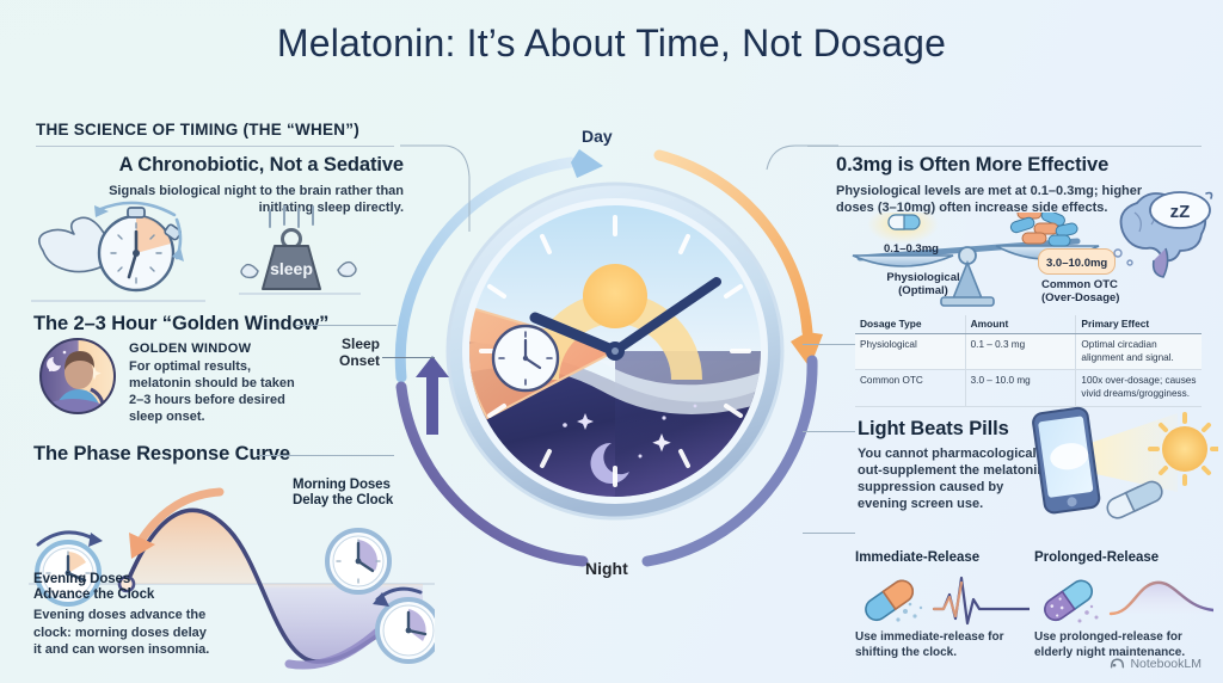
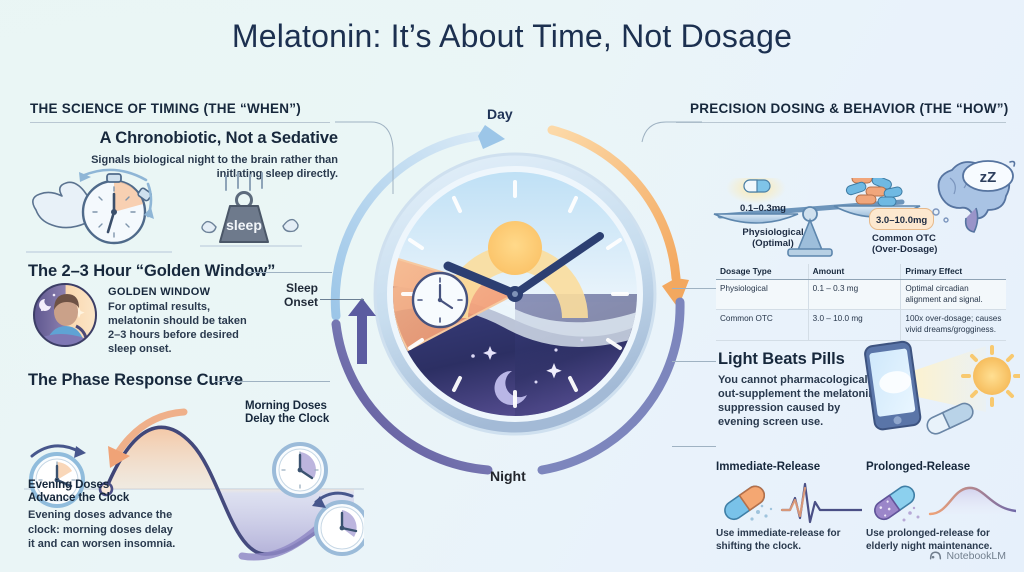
  Melatonin: It’s About Time, Not Dosage
  THE SCIENCE OF TIMING (THE “WHEN”)
+ PRECISION DOSING & BEHAVIOR (THE “HOW”)
  Day
  Night
  Sleep
  Onset
  A Chronobiotic, Not a Sedative
  Signals biological night to the brain rather than initlating sleep directly.
  sleep
  The 2–3 Hour “Golden Window”
  GOLDEN WINDOW
  For optimal results, melatonin should be taken 2–3 hours before desired sleep onset.
  The Phase Response Curve
  Morning Doses
  Delay the Clock
  Evening Doses
  Advance the Clock
  Evening doses advance the clock: morning doses delay it and can worsen insomnia.
- 0.3mg is Often More Effective
- Physiological levels are met at 0.1–0.3mg; higher doses (3–10mg) often increase side effects.
  0.1–0.3mg
  Physiological
  (Optimal)
  3.0–10.0mg
  Common OTC
  (Over-Dosage)
  zZ
  Dosage Type	Amount	Primary Effect
  Physiological	0.1 – 0.3 mg	Optimal circadian alignment and signal.
  Common OTC	3.0 – 10.0 mg	100x over-dosage; causes vivid dreams/grogginess.
  Light Beats Pills
  You cannot pharmacological out-supplement the melatoni suppression caused by evening screen use.
  Immediate-Release
  Use immediate-release for shifting the clock.
  Prolonged-Release
  Use prolonged-release for elderly night maintenance.
  NotebookLM
